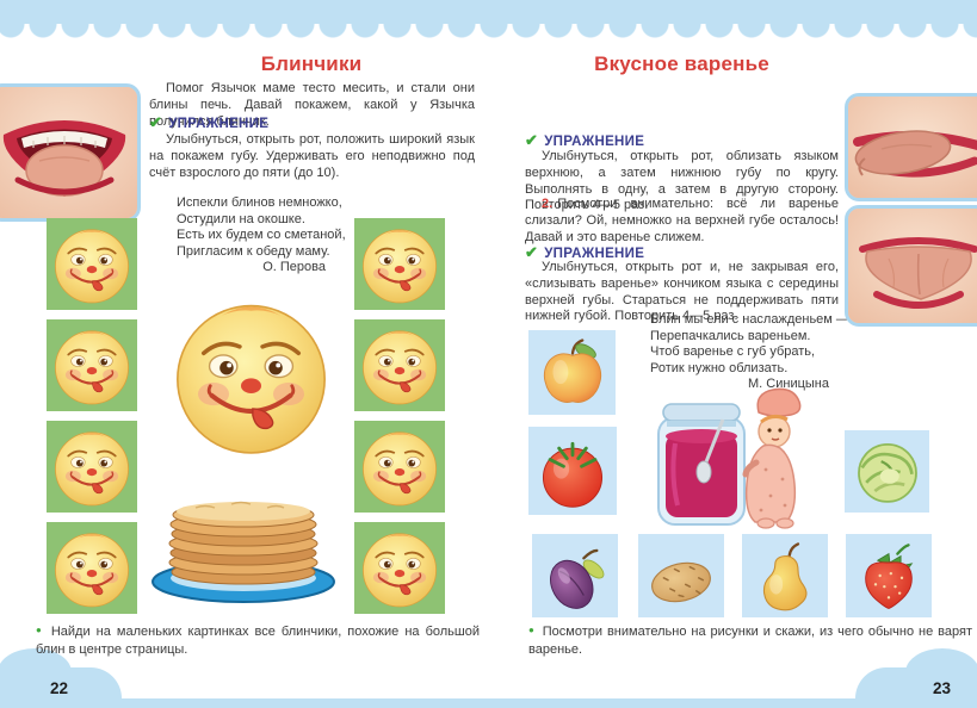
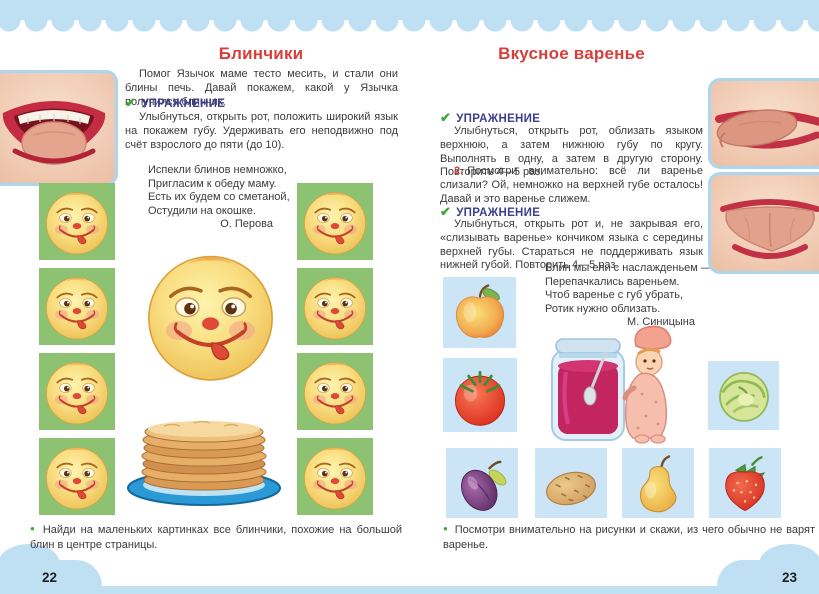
  22
  23
  Блинчики
  Помог Язычок маме тесто месить, и стали они блины печь. Давай покажем, какой у Язычка получился блинчик.
  ✔ УПРАЖНЕНИЕ
  Улыбнуться, открыть рот, положить широкий язык на покажем губу. Удерживать его неподвижно под счёт взрослого до пяти (до 10).
  Испекли блинов немножко,
- Остудили на окошке.
+ Пригласим к обеду маму.
  Есть их будем со сметаной,
- Пригласим к обеду маму.
+ Остудили на окошке.
  О. Перова
  ● Найди на маленьких картинках все блинчики, похожие на большой блин в центре страницы.
  Вкусное варенье
  ✔ УПРАЖНЕНИЕ
  Улыбнуться, открыть рот, облизать языком верхнюю, а затем нижнюю губу по кругу. Выполнять в одну, а затем в другую сторону. Повторить 4—5 раз.
  2. Посмотри внимательно: всё ли варенье слизали? Ой, немножко на верхней губе осталось! Давай и это варенье слижем.
  ✔ УПРАЖНЕНИЕ
- Улыбнуться, открыть рот и, не закрывая его, «слизывать варенье» кончиком языка с середины верхней губы. Стараться не поддерживать пяти нижней губой. Повторить 4—5 раз.
+ Улыбнуться, открыть рот и, не закрывая его, «слизывать варенье» кончиком языка с середины верхней губы. Стараться не поддерживать язык нижней губой. Повторить 4—5 раз.
  Блин мы ели с наслажденьем —
  Перепачкались вареньем.
  Чтоб варенье с губ убрать,
  Ротик нужно облизать.
  М. Синицына
  ● Посмотри внимательно на рисунки и скажи, из чего обычно не варят варенье.
